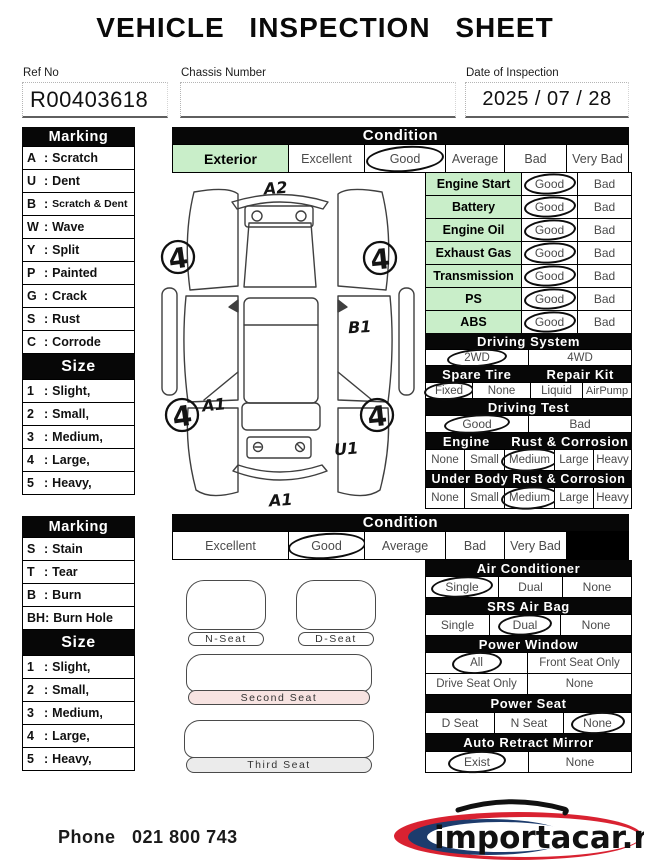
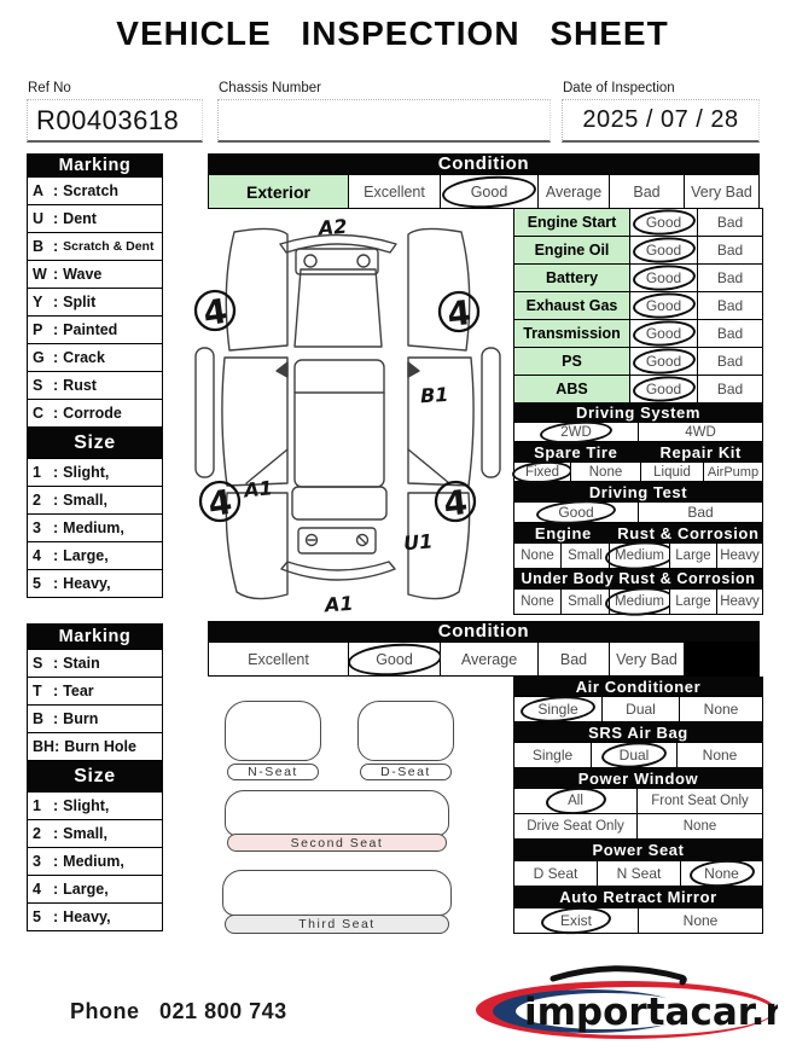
  VEHICLE INSPECTION SHEET
  Ref No
  R00403618
  Chassis Number
  Date of Inspection
  2025 / 07 / 28
  Marking
  A
  :
  Scratch
  U
  :
  Dent
  B
  :
  Scratch & Dent
  W
  :
  Wave
  Y
  :
  Split
  P
  :
  Painted
  G
  :
  Crack
  S
  :
  Rust
  C
  :
  Corrode
  Size
  1
  :
  Slight,
  2
  :
  Small,
  3
  :
  Medium,
  4
  :
  Large,
  5
  :
  Heavy,
  Condition
  Exterior
  Excellent
  Good
  Average
  Bad
  Very Bad
  Engine Start
  Good
  Bad
- Battery
+ Engine Oil
  Good
  Bad
- Engine Oil
+ Battery
  Good
  Bad
  Exhaust Gas
  Good
  Bad
  Transmission
  Good
  Bad
  PS
  Good
  Bad
  ABS
  Good
  Bad
  Driving System
  2WD
  4WD
  Spare Tire
  Repair Kit
  Fixed
  None
  Liquid
  AirPump
  Driving Test
  Good
  Bad
  Engine
  Rust & Corrosion
  None
  Small
  Medium
  Large
  Heavy
  Under Body Rust & Corrosion
  None
  Small
  Medium
  Large
  Heavy
  Marking
  S
  :
  Stain
  T
  :
  Tear
  B
  :
  Burn
  BH
  :
  Burn Hole
  Size
  1
  :
  Slight,
  2
  :
  Small,
  3
  :
  Medium,
  4
  :
  Large,
  5
  :
  Heavy,
  Condition
  Excellent
  Good
  Average
  Bad
  Very Bad
  N-Seat
  D-Seat
  Second Seat
  Third Seat
  Air Conditioner
  Single
  Dual
  None
  SRS Air Bag
  Single
  Dual
  None
  Power Window
  All
  Front Seat Only
  Drive Seat Only
  None
  Power Seat
  D Seat
  N Seat
  None
  Auto Retract Mirror
  Exist
  None
  Phone 021 800 743
  importacar.
